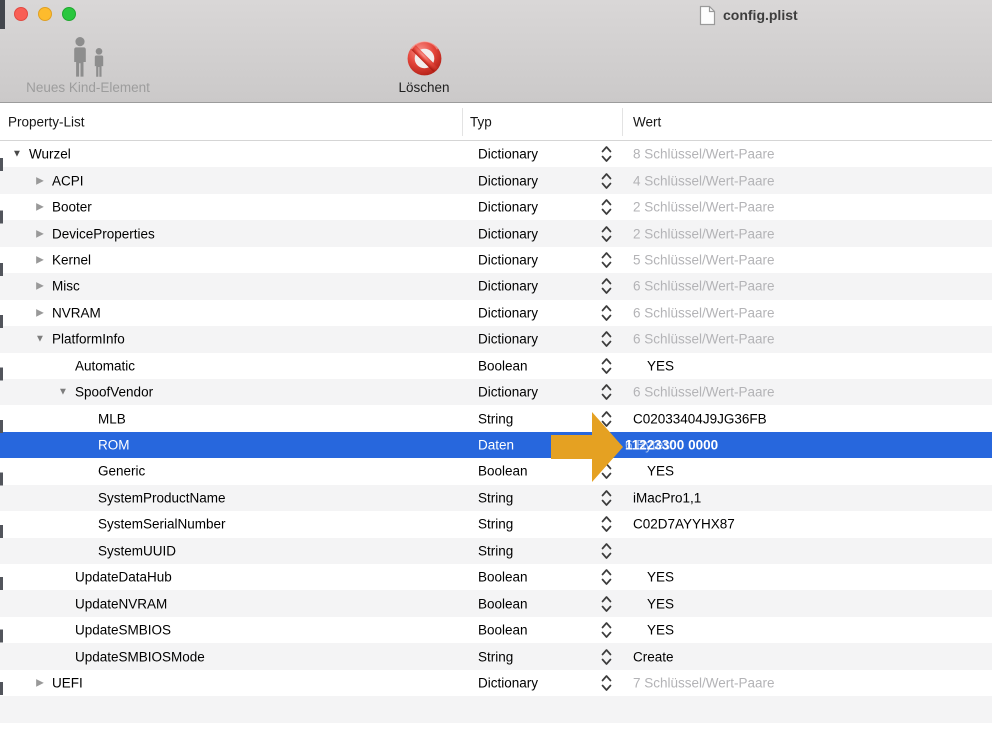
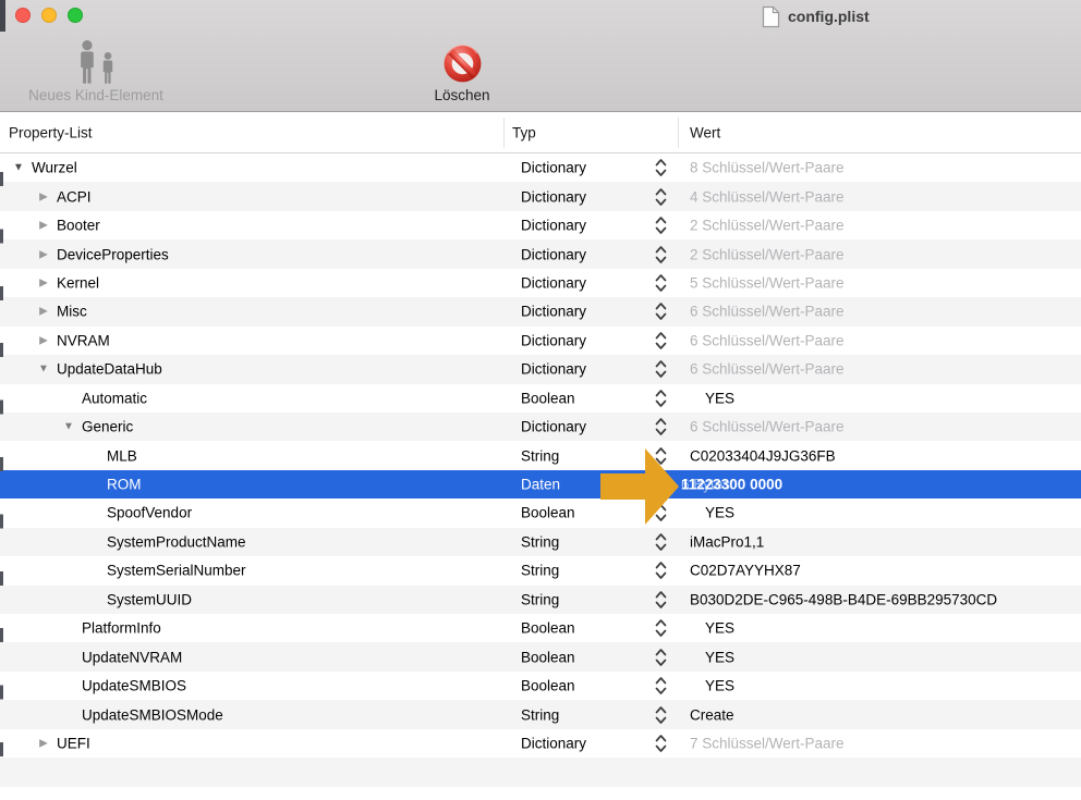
  config.plist
  Neues Kind-Element
  Löschen
  Property-List
  Typ
  Wert
  ▼
  Wurzel
  Dictionary
  8 Schlüssel/Wert-Paare
  ▶
  ACPI
  Dictionary
  4 Schlüssel/Wert-Paare
  ▶
  Booter
  Dictionary
  2 Schlüssel/Wert-Paare
  ▶
  DeviceProperties
  Dictionary
  2 Schlüssel/Wert-Paare
  ▶
  Kernel
  Dictionary
  5 Schlüssel/Wert-Paare
  ▶
  Misc
  Dictionary
  6 Schlüssel/Wert-Paare
  ▶
  NVRAM
  Dictionary
  6 Schlüssel/Wert-Paare
  ▼
- PlatformInfo
+ UpdateDataHub
  Dictionary
  6 Schlüssel/Wert-Paare
  Automatic
  Boolean
  YES
  ▼
- SpoofVendor
+ Generic
  Dictionary
  6 Schlüssel/Wert-Paare
  MLB
  String
  C02033404J9JG36FB
  ROM
  Daten
  6 Bytes:
  11223300 0000
- Generic
+ SpoofVendor
  Boolean
  YES
  SystemProductName
  String
  iMacPro1,1
  SystemSerialNumber
  String
  C02D7AYYHX87
  SystemUUID
  String
+ B030D2DE-C965-498B-B4DE-69BB295730CD
- UpdateDataHub
+ PlatformInfo
  Boolean
  YES
  UpdateNVRAM
  Boolean
  YES
  UpdateSMBIOS
  Boolean
  YES
  UpdateSMBIOSMode
  String
  Create
  ▶
  UEFI
  Dictionary
  7 Schlüssel/Wert-Paare
